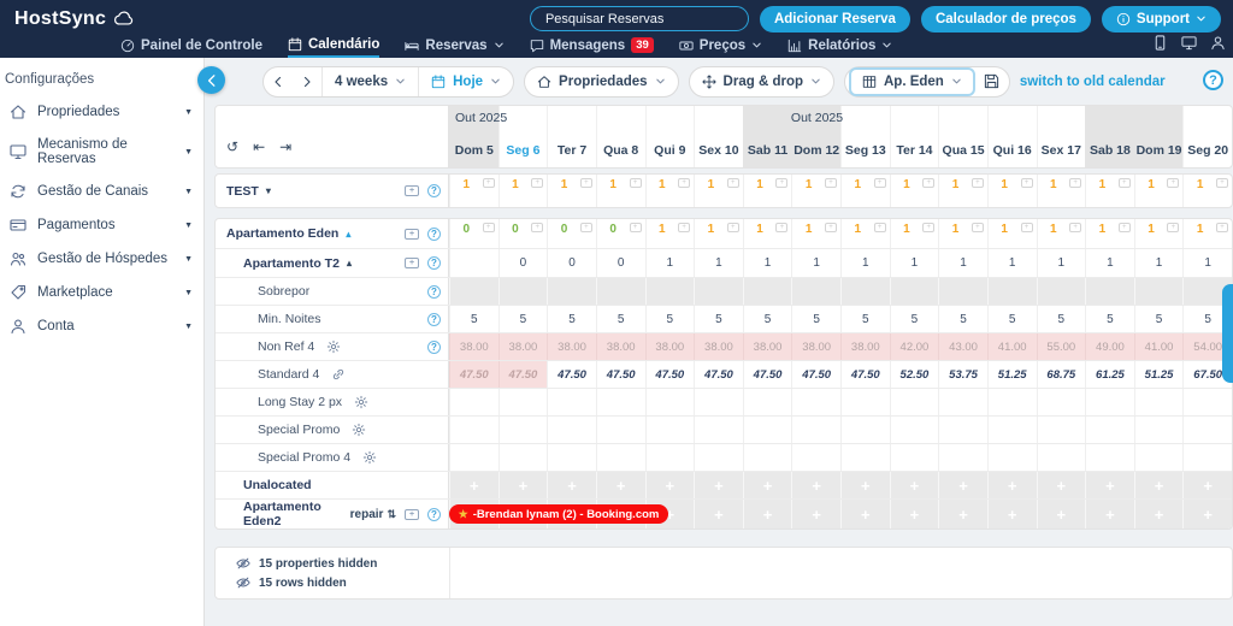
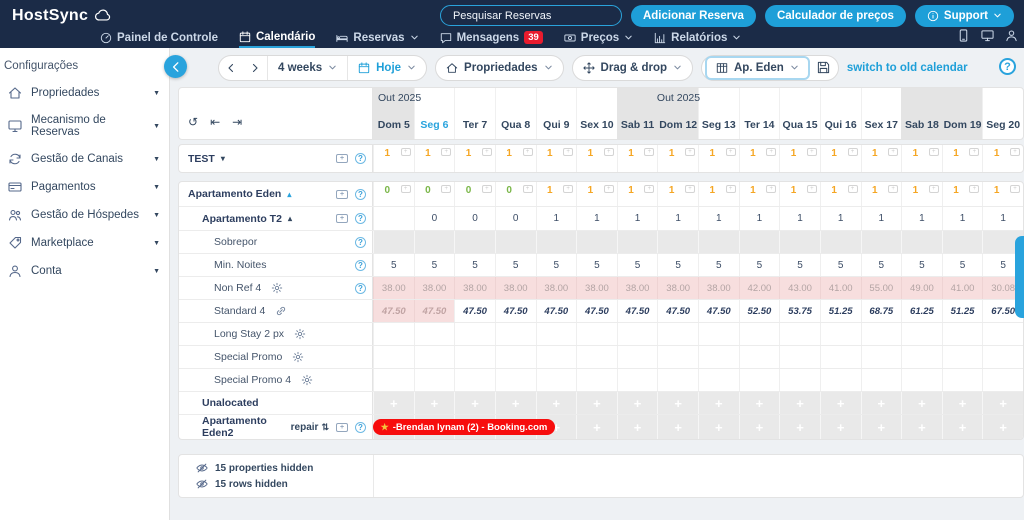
  HostSync
  Pesquisar Reservas
  Adicionar Reserva
  Calculador de preços
  Support
  Painel de Controle
  Calendário
  Reservas
  Mensagens
  39
  Preços
  Relatórios
  Configurações
  Propriedades
  Mecanismo de Reservas
  Gestão de Canais
  Pagamentos
  Gestão de Hóspedes
  Marketplace
  Conta
  4 weeks
  Hoje
  Propriedades
  Drag & drop
  Ap. Eden
  switch to old calendar
  ?
  ↺
  ⇤
  ⇥
  Dom 5
  Seg 6
  Ter 7
  Qua 8
  Qui 9
  Sex 10
  Sab 11
  Dom 12
  Seg 13
  Ter 14
  Qua 15
  Qui 16
  Sex 17
  Sab 18
  Dom 19
  Seg 20
  Out 2025
  Out 2025
  TEST
  ▾
  ?
  1
  1
  1
  1
  1
  1
  1
  1
  1
  1
  1
  1
  1
  1
  1
  1
  Apartamento Eden
  ▴
  ?
  0
  0
  0
  0
  1
  1
  1
  1
  1
  1
  1
  1
  1
  1
  1
  1
  Apartamento T2
  ▴
  ?
  0
  0
  0
  1
  1
  1
  1
  1
  1
  1
  1
  1
  1
  1
  1
  Sobrepor
  ?
  Min. Noites
  ?
  5
  5
  5
  5
  5
  5
  5
  5
  5
  5
  5
  5
  5
  5
  5
  5
  Non Ref 4
  ?
  38.00
  38.00
  38.00
  38.00
  38.00
  38.00
  38.00
  38.00
  38.00
  42.00
  43.00
  41.00
  55.00
  49.00
  41.00
- 54.00
+ 30.08
  Standard 4
  47.50
  47.50
  47.50
  47.50
  47.50
  47.50
  47.50
  47.50
  47.50
  52.50
  53.75
  51.25
  68.75
  61.25
  51.25
  67.50
  Long Stay 2 px
  Special Promo
  Special Promo 4
  Unalocated
  Apartamento Eden2
  repair
  ⇅
  ?
  +
  ★
  -Brendan lynam (2) - Booking.com
  15 properties hidden
  15 rows hidden
